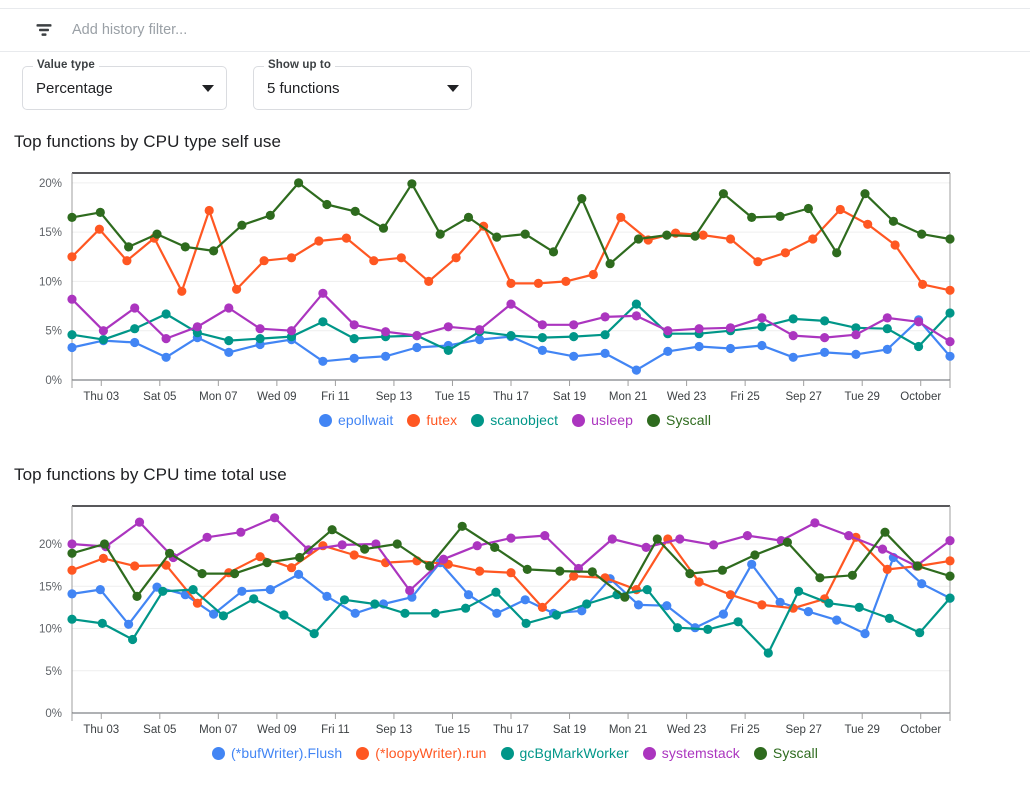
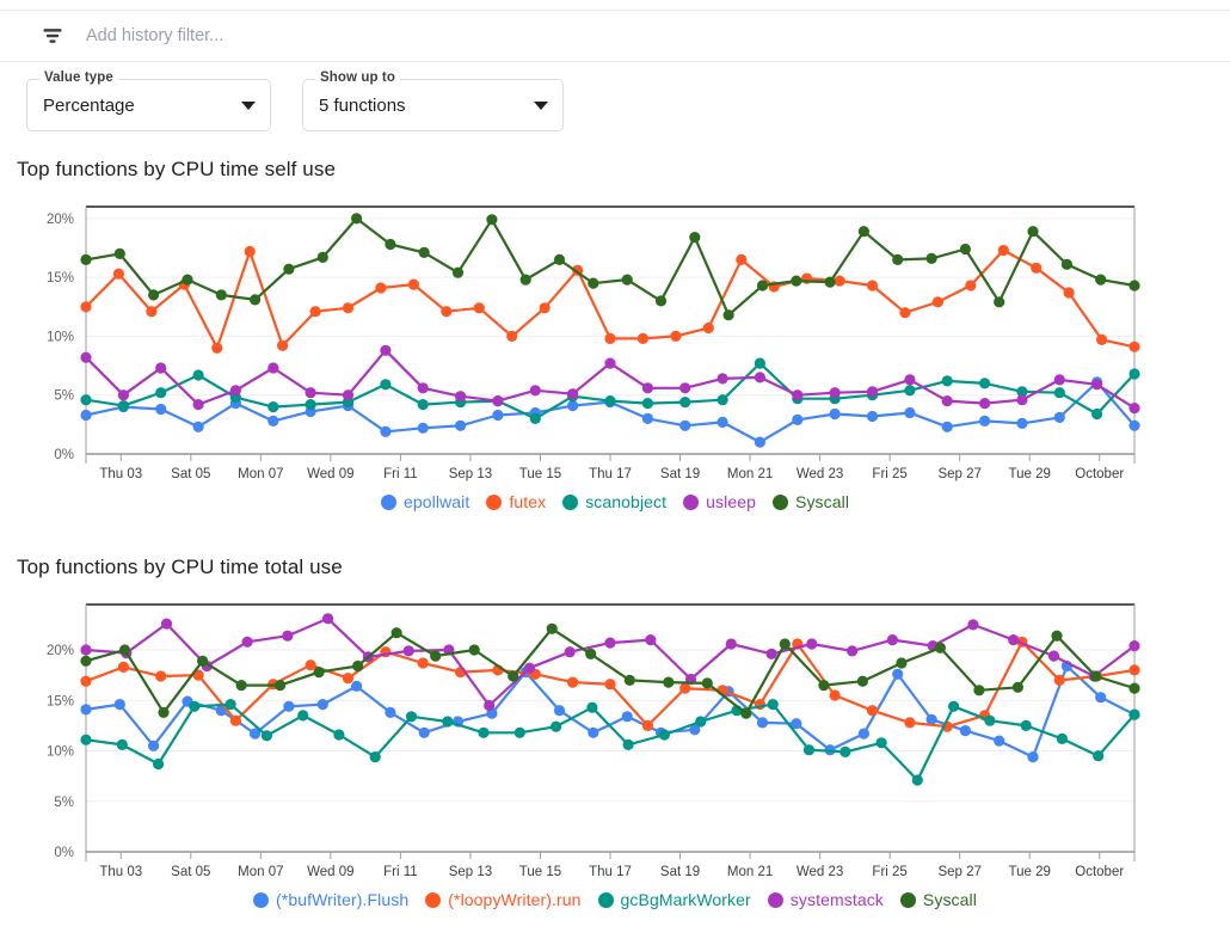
  Add history filter...
  Value type
  Percentage
  Show up to
  5 functions
- Top functions by CPU type self use
+ Top functions by CPU time self use
  0%
  5%
  10%
  15%
  20%
  Thu 03
  Sat 05
  Mon 07
  Wed 09
  Fri 11
  Sep 13
  Tue 15
  Thu 17
  Sat 19
  Mon 21
  Wed 23
  Fri 25
  Sep 27
  Tue 29
  October
  epollwait
  futex
  scanobject
  usleep
  Syscall
  Top functions by CPU time total use
  0%
  5%
  10%
  15%
  20%
  Thu 03
  Sat 05
  Mon 07
  Wed 09
  Fri 11
  Sep 13
  Tue 15
  Thu 17
  Sat 19
  Mon 21
  Wed 23
  Fri 25
  Sep 27
  Tue 29
  October
  (*bufWriter).Flush
  (*loopyWriter).run
  gcBgMarkWorker
  systemstack
  Syscall
